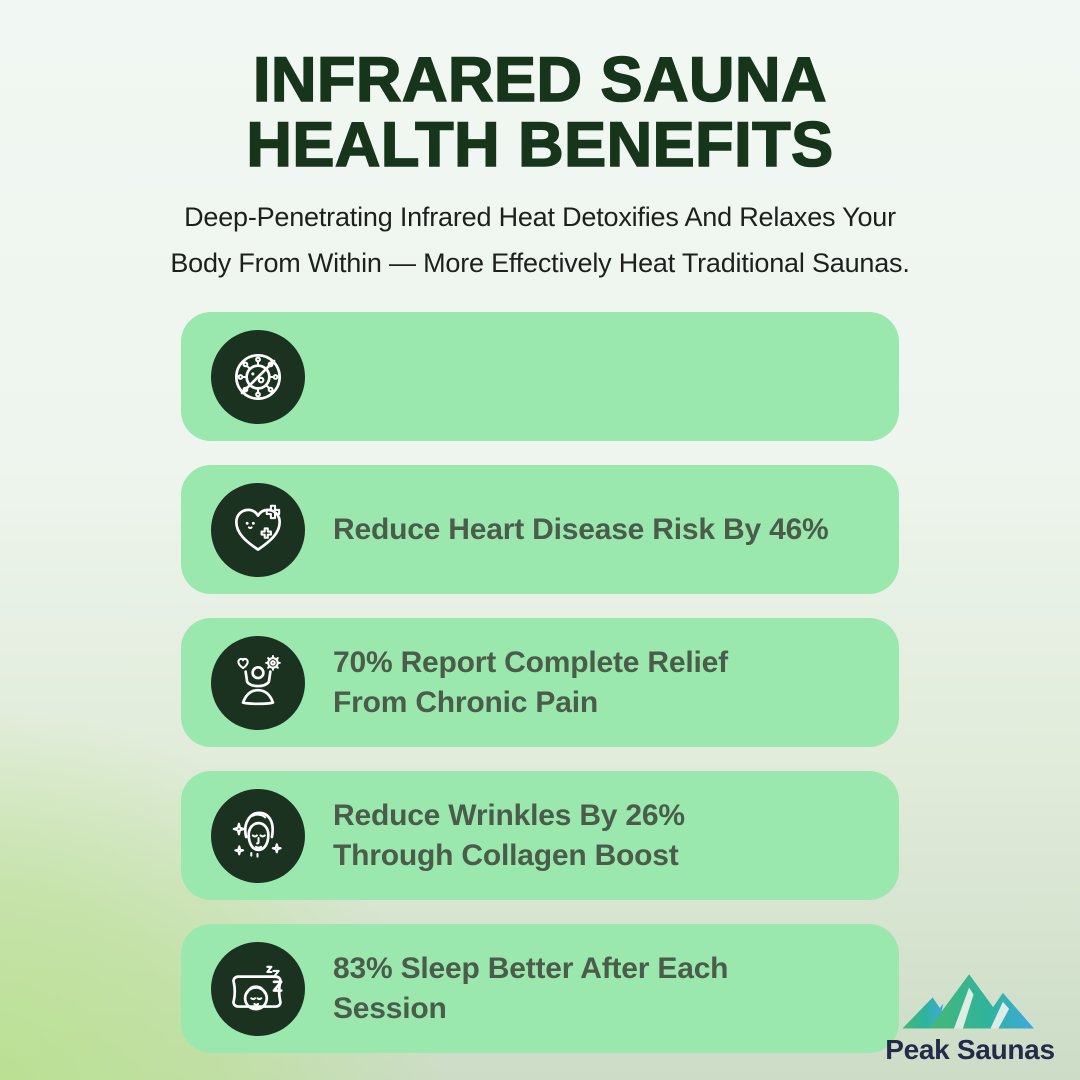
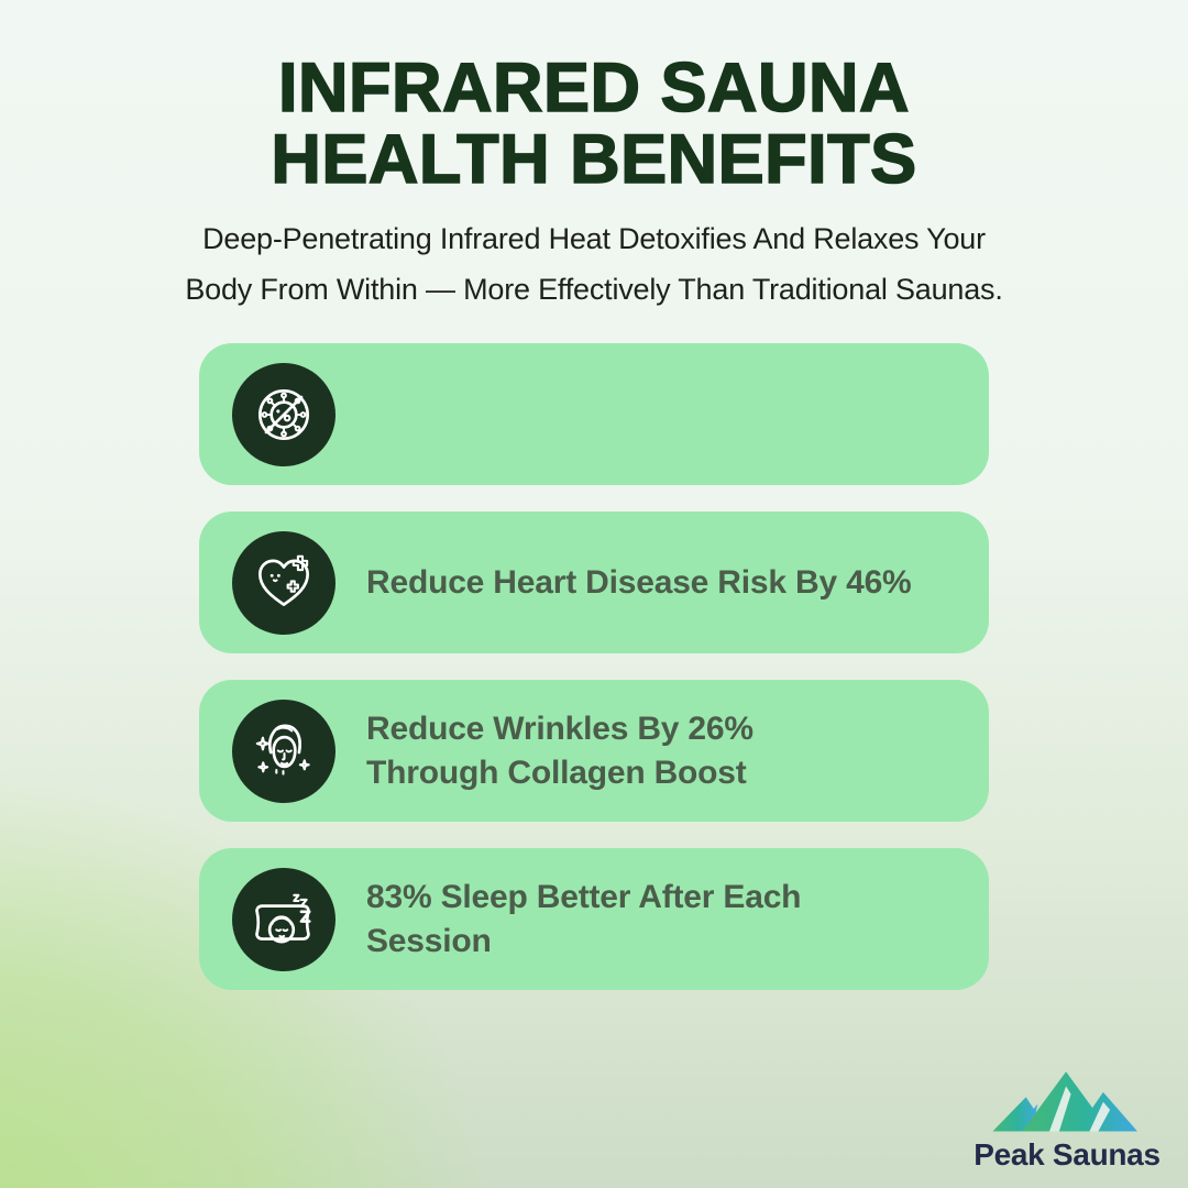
  INFRARED SAUNA
  HEALTH BENEFITS
  Deep-Penetrating Infrared Heat Detoxifies And Relaxes Your
- Body From Within — More Effectively Heat Traditional Saunas.
+ Body From Within — More Effectively Than Traditional Saunas.
  Reduce Heart Disease Risk By 46%
- 70% Report Complete Relief
- From Chronic Pain
  Reduce Wrinkles By 26%
  Through Collagen Boost
  83% Sleep Better After Each
  Session
  Peak Saunas
